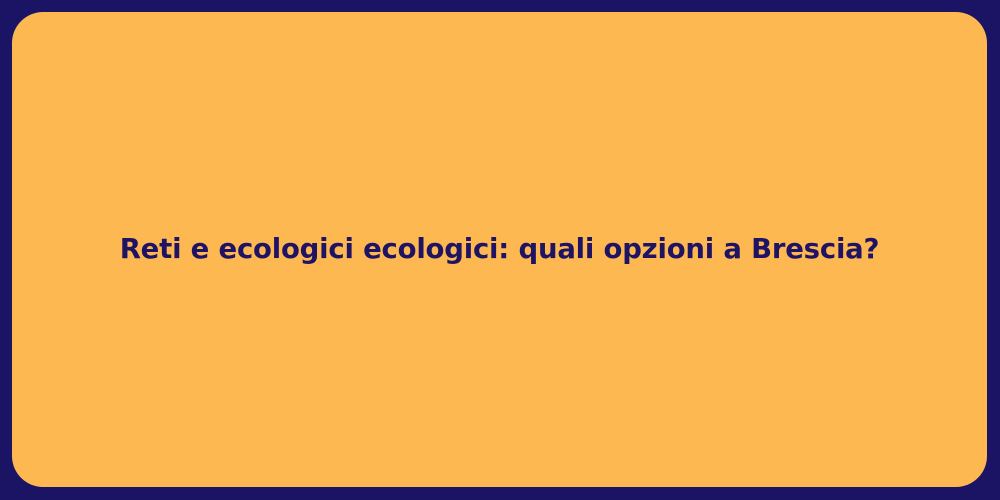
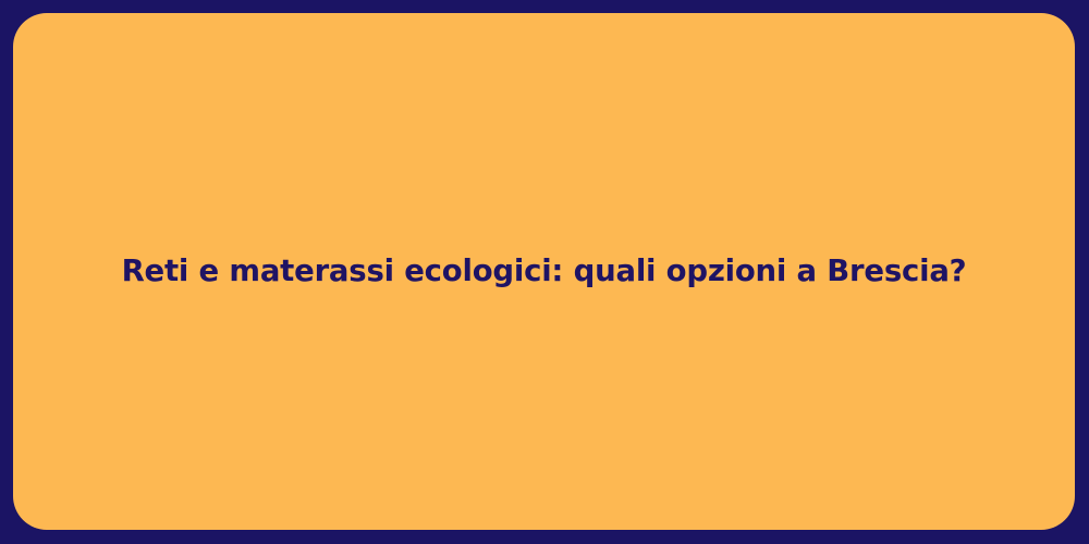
- Reti e ecologici ecologici: quali opzioni a Brescia?
+ Reti e materassi ecologici: quali opzioni a Brescia?
